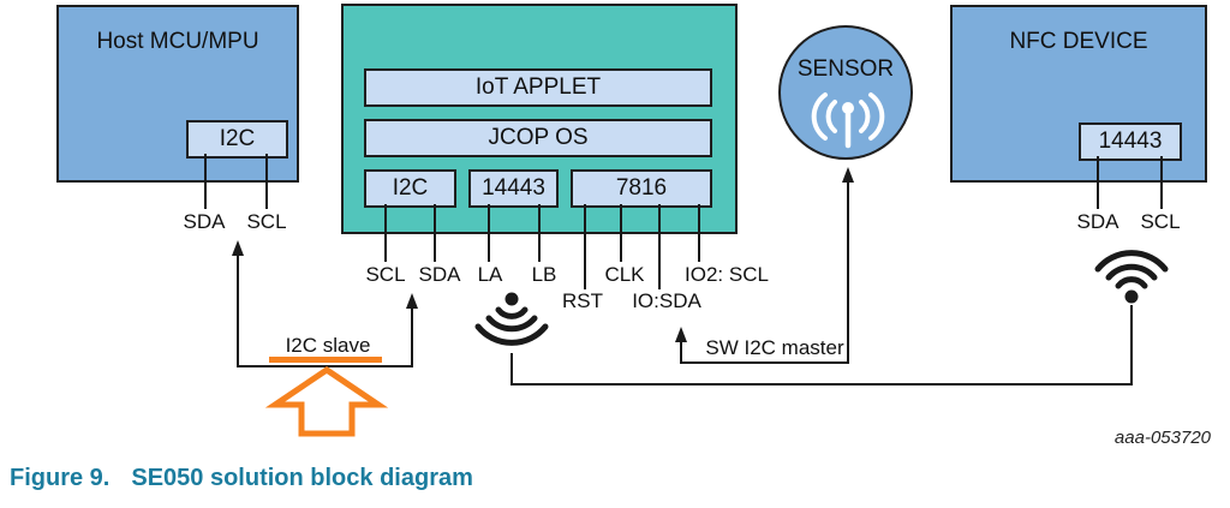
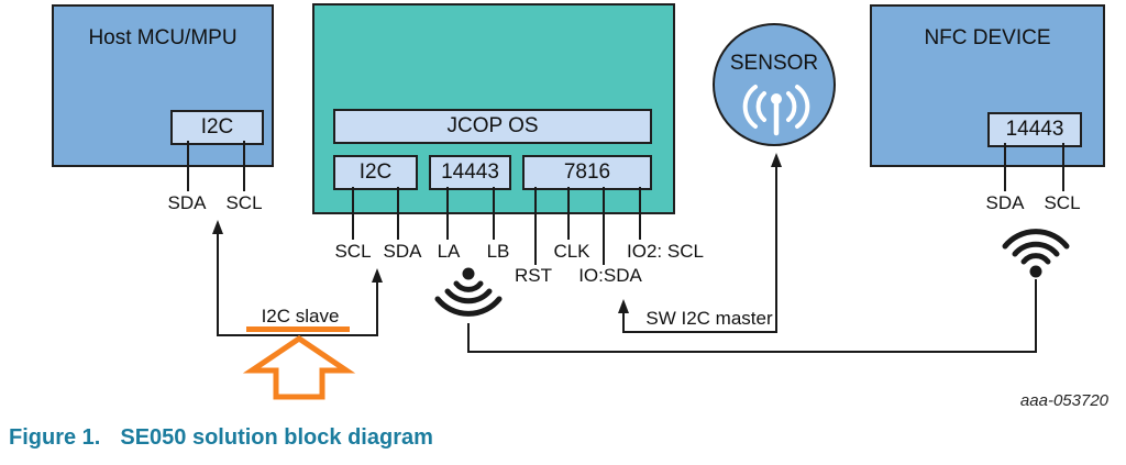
  Host MCU/MPU
  I2C
  SDA
  SCL
- IoT APPLET
  JCOP OS
  I2C
  14443
  7816
  SCL
  SDA
  LA
  LB
  CLK
  IO2: SCL
  RST
  IO:SDA
  SENSOR
  NFC DEVICE
  14443
  SDA
  SCL
  I2C slave
  SW I2C master
- Figure 9. SE050 solution block diagram
+ Figure 1. SE050 solution block diagram
  aaa-053720
